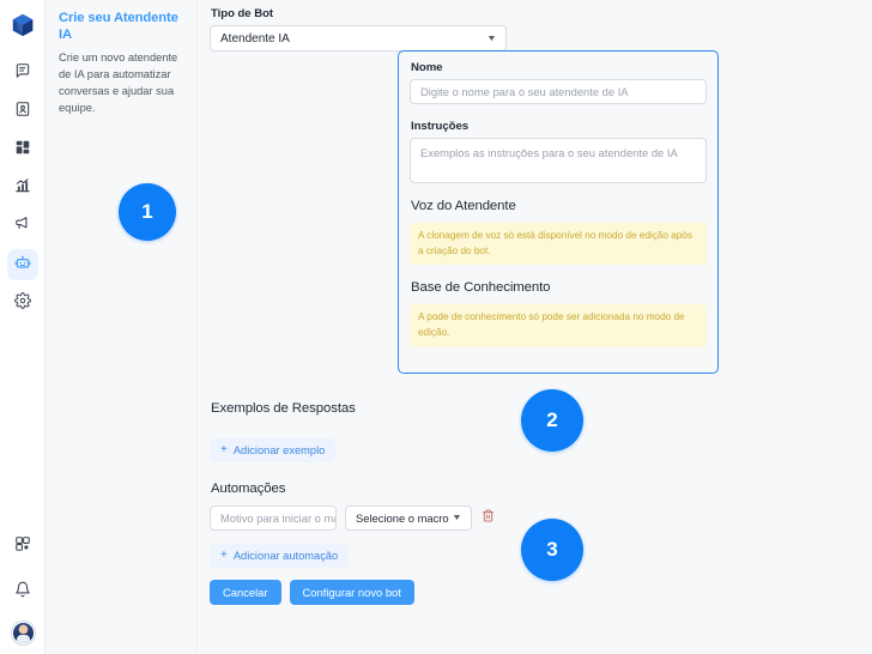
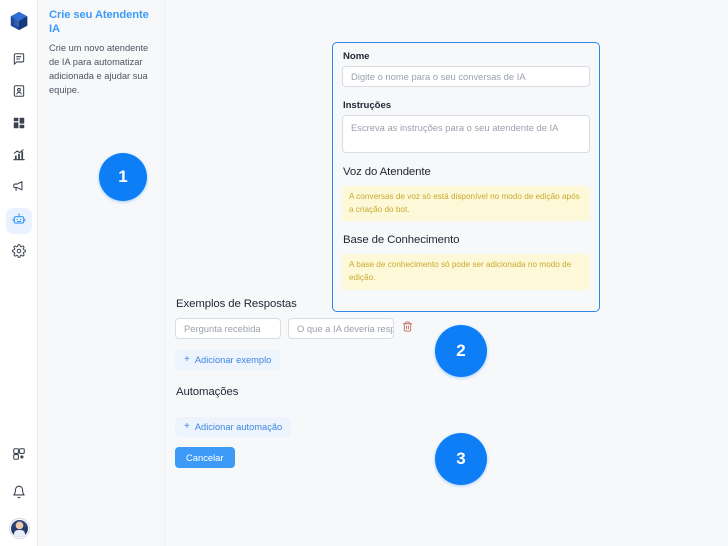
  Crie seu Atendente IA
- Crie um novo atendente de IA para automatizar conversas e ajudar sua equipe.
+ Crie um novo atendente de IA para automatizar adicionada e ajudar sua equipe.
- Tipo de Bot
- Atendente IA
  Nome
- Digite o nome para o seu atendente de IA
+ Digite o nome para o seu conversas de IA
  Instruções
- Exemplos as instruções para o seu atendente de IA
+ Escreva as instruções para o seu atendente de IA
  Voz do Atendente
- A clonagem de voz só está disponível no modo de edição após a criação do bot.
+ A conversas de voz só está disponível no modo de edição após a criação do bot.
  Base de Conhecimento
- A pode de conhecimento só pode ser adicionada no modo de edição.
+ A base de conhecimento só pode ser adicionada no modo de edição.
  Exemplos de Respostas
+ Pergunta recebida
+ O que a IA deveria resp
  +
  Adicionar exemplo
  Automações
- Motivo para iniciar o ma
- Selecione o macro
  +
  Adicionar automação
  Cancelar
- Configurar novo bot
  1
  2
  3
